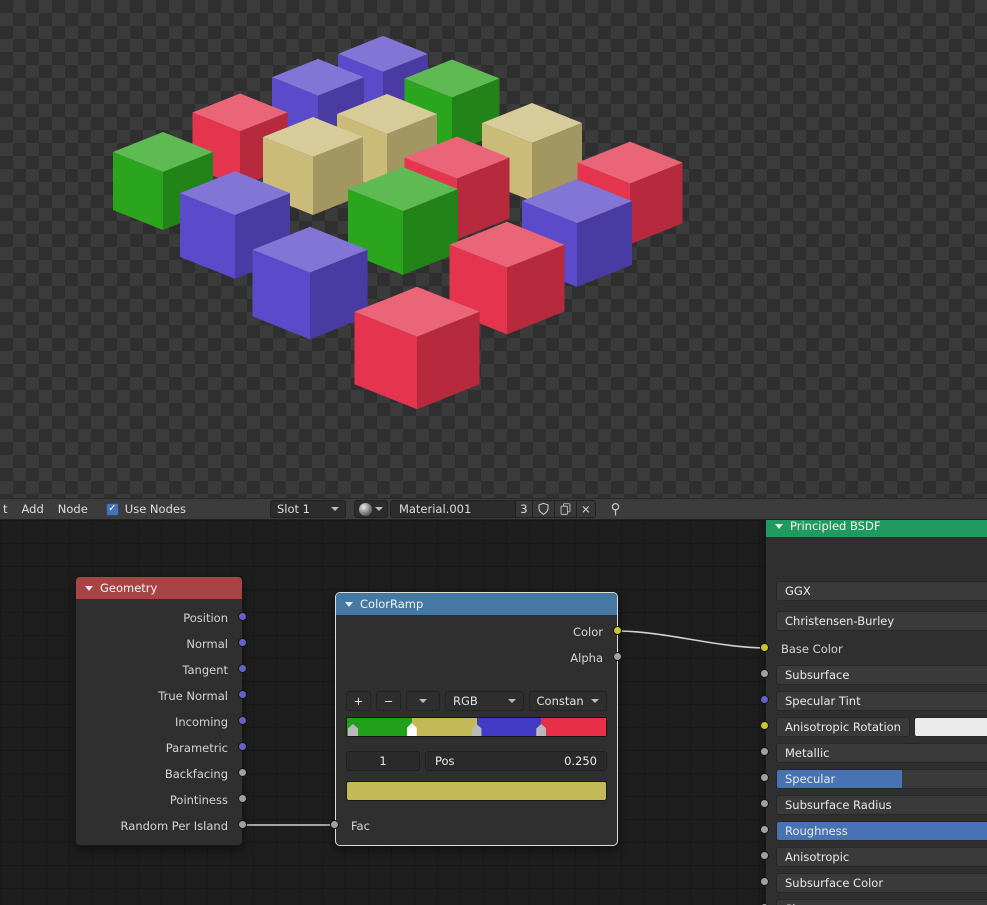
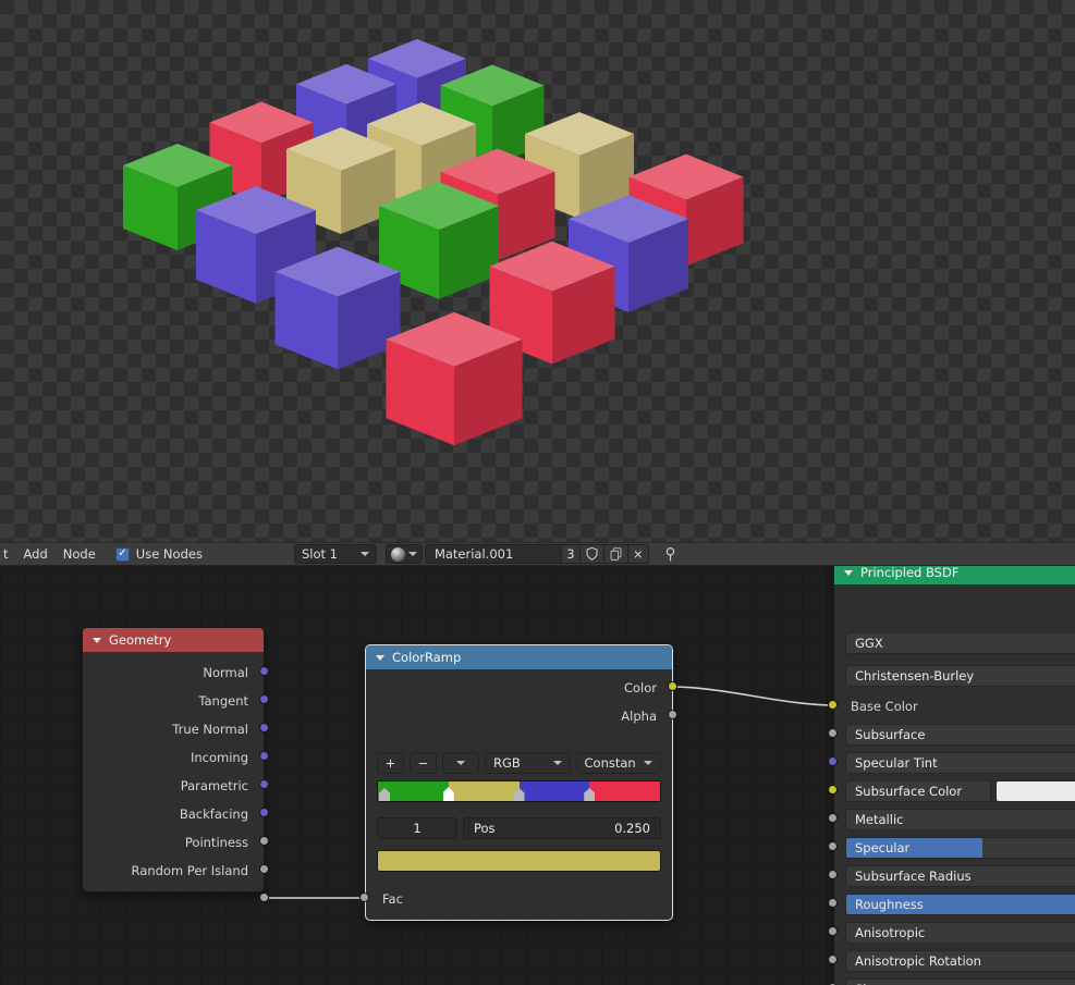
  t
  Add
  Node
  ✓
  Use Nodes
  Slot 1
  Material.001
  3
  ×
  Geometry
- Position
  Normal
  Tangent
  True Normal
  Incoming
  Parametric
  Backfacing
  Pointiness
  Random Per Island
  ColorRamp
  Color
  Alpha
  +
  −
  RGB
  Constan
  1
  Pos
  0.250
  Fac
  Principled BSDF
  GGX
  Christensen-Burley
  Base Color
  Subsurface
  Specular Tint
- Anisotropic Rotation
+ Subsurface Color
  Metallic
  Specular
  Subsurface Radius
  Roughness
  Anisotropic
- Subsurface Color
+ Anisotropic Rotation
